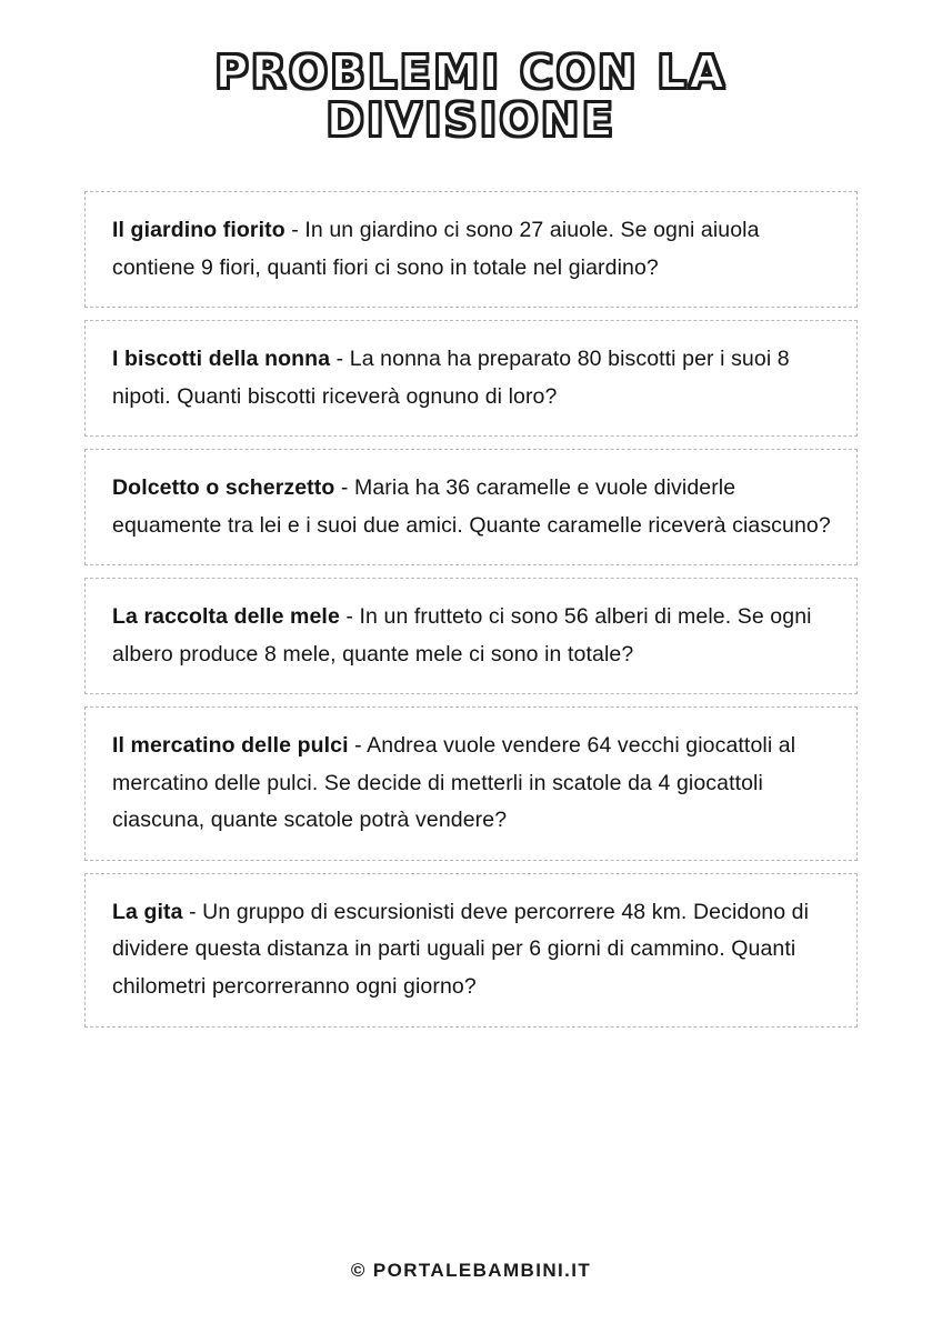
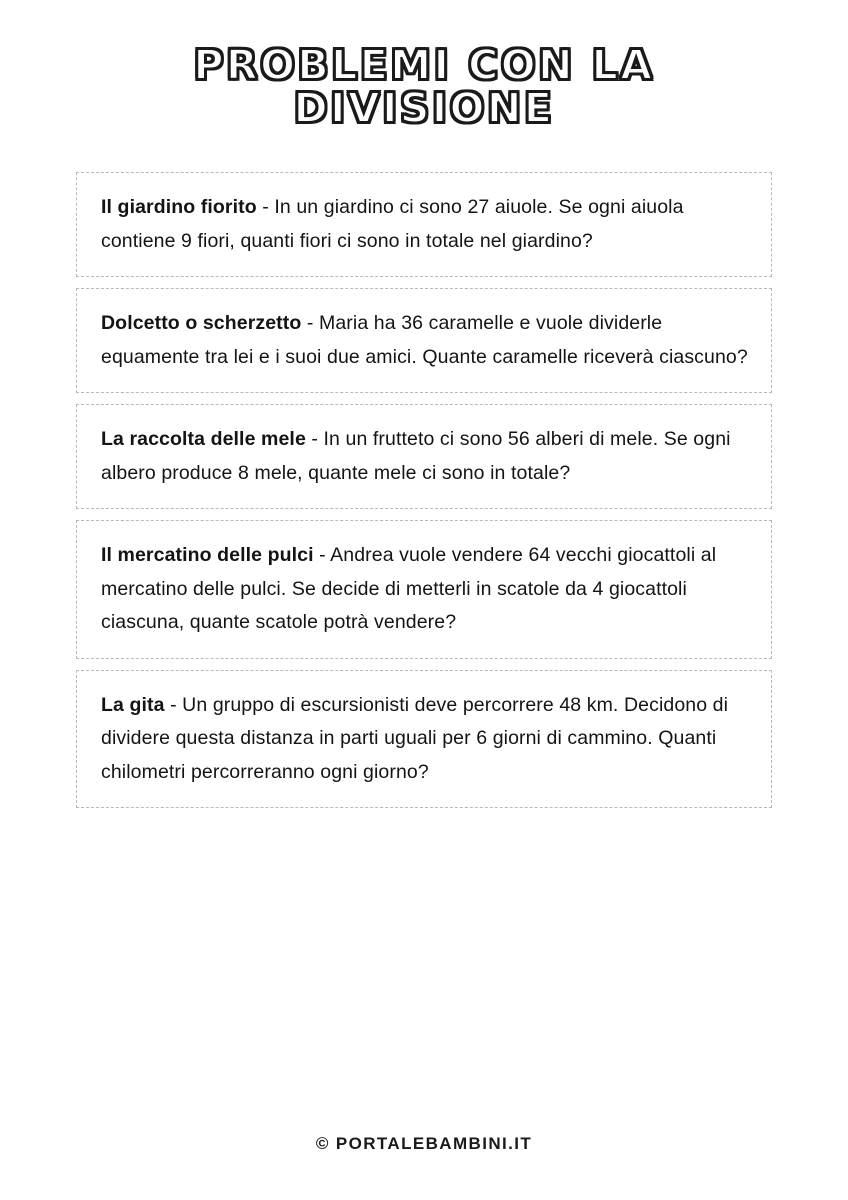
  PROBLEMI CON LA DIVISIONE
  Il giardino fiorito - In un giardino ci sono 27 aiuole. Se ogni aiuola contiene 9 fiori, quanti fiori ci sono in totale nel giardino?
- I biscotti della nonna - La nonna ha preparato 80 biscotti per i suoi 8 nipoti. Quanti biscotti riceverà ognuno di loro?
  Dolcetto o scherzetto - Maria ha 36 caramelle e vuole dividerle equamente tra lei e i suoi due amici. Quante caramelle riceverà ciascuno?
  La raccolta delle mele - In un frutteto ci sono 56 alberi di mele. Se ogni albero produce 8 mele, quante mele ci sono in totale?
  Il mercatino delle pulci - Andrea vuole vendere 64 vecchi giocattoli al mercatino delle pulci. Se decide di metterli in scatole da 4 giocattoli ciascuna, quante scatole potrà vendere?
  La gita - Un gruppo di escursionisti deve percorrere 48 km. Decidono di dividere questa distanza in parti uguali per 6 giorni di cammino. Quanti chilometri percorreranno ogni giorno?
  © PORTALEBAMBINI.IT
